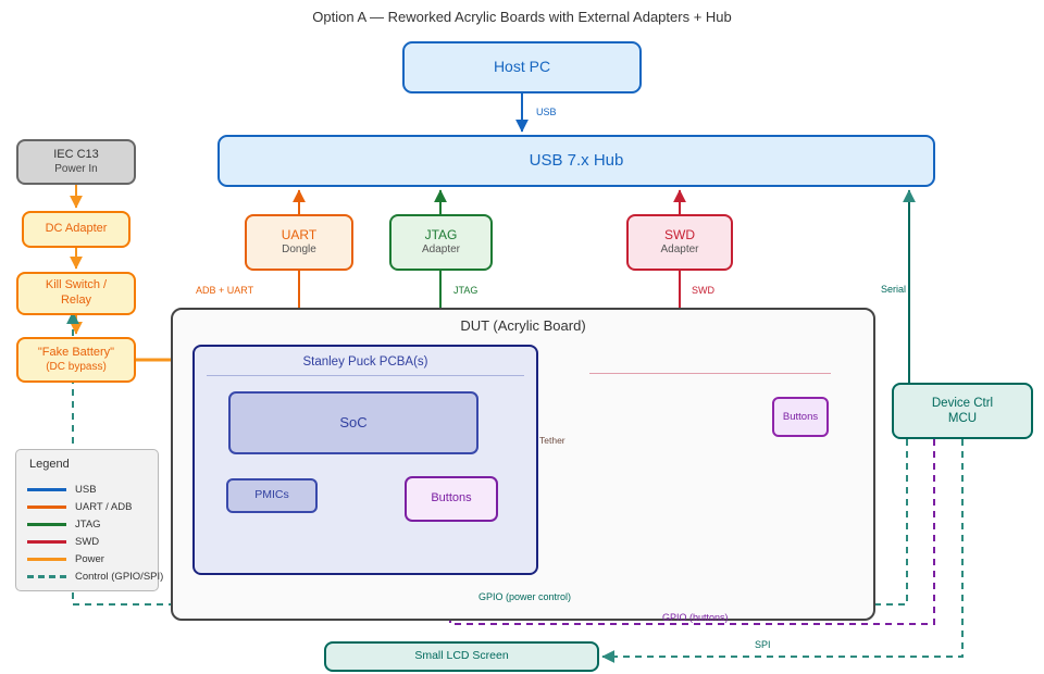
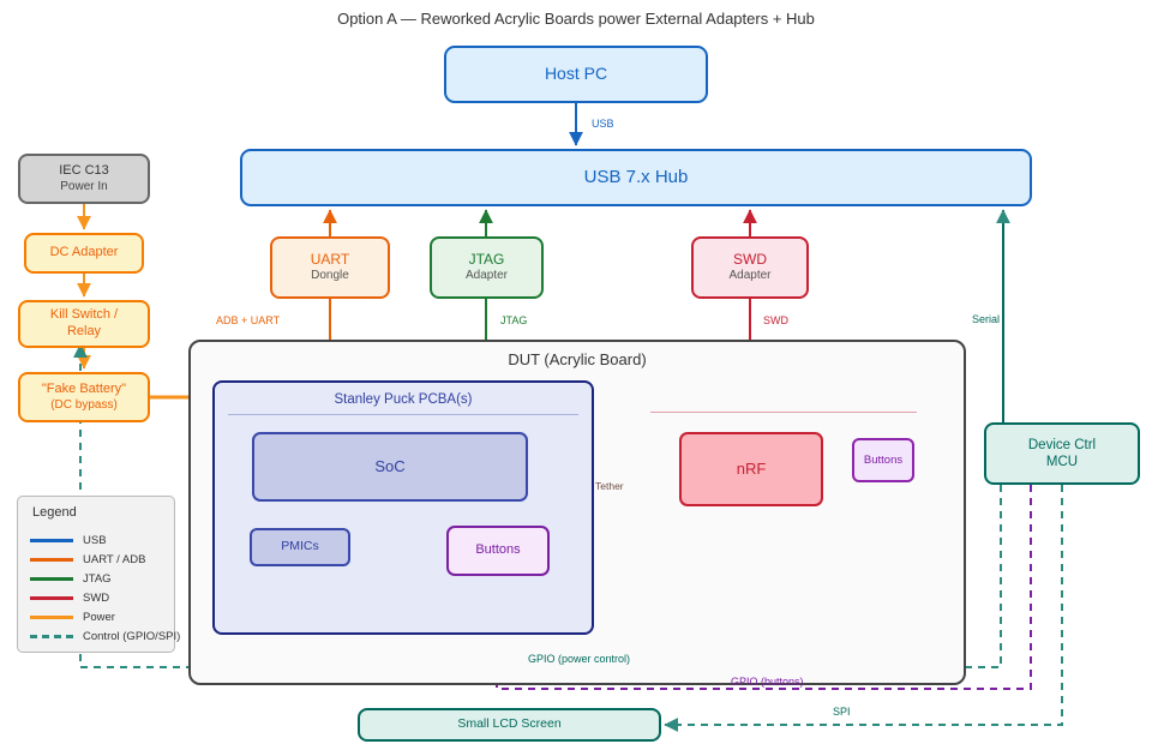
- Option A — Reworked Acrylic Boards with External Adapters + Hub
+ Option A — Reworked Acrylic Boards power External Adapters + Hub
  Host PC
  USB 7.x Hub
  IEC C13
  Power In
  DC Adapter
  Kill Switch /
  Relay
  "Fake Battery"
  (DC bypass)
  UART
  Dongle
  JTAG
  Adapter
  SWD
  Adapter
  DUT (Acrylic Board)
  Stanley Puck PCBA(s)
  SoC
  PMICs
  Buttons
+ nRF
  Buttons
  Device Ctrl
  MCU
  Small LCD Screen
  USB
  ADB + UART
  JTAG
  SWD
  Serial
  Tether
  GPIO (power control)
  GPIO (buttons)
  SPI
  Legend
  USB
  UART / ADB
  JTAG
  SWD
  Power
  Control (GPIO/SPI)
